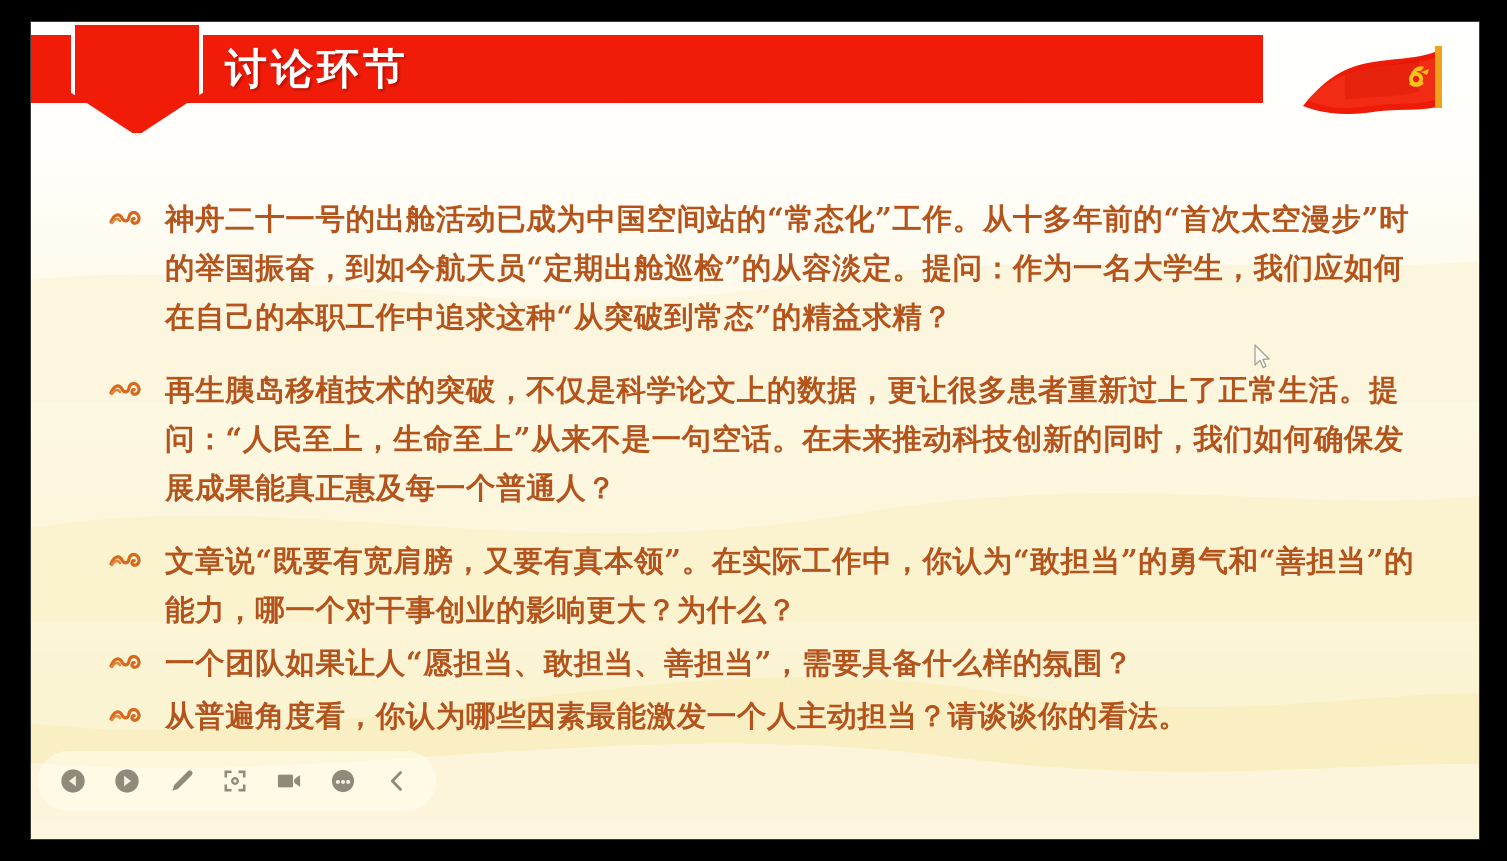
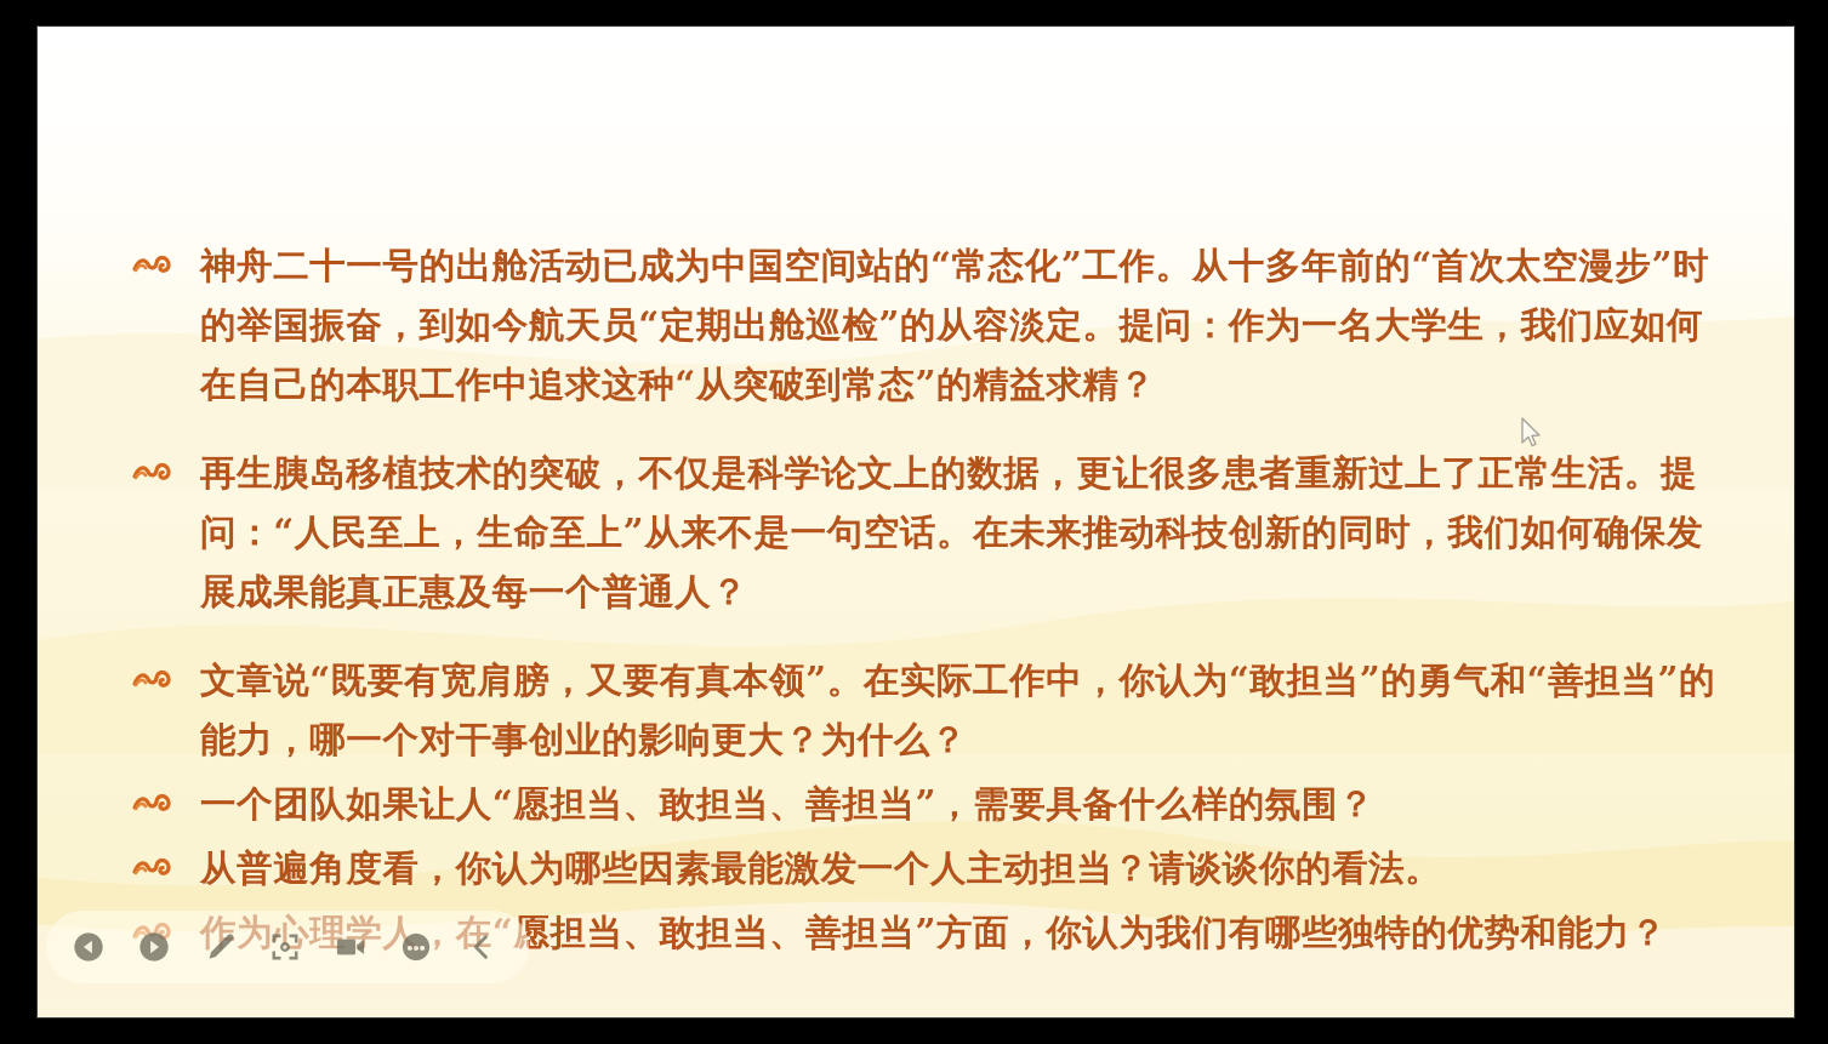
- 讨论环节
  神舟二十一号的出舱活动已成为中国空间站的“常态化”工作。从十多年前的“首次太空漫步”时的举国振奋，到如今航天员“定期出舱巡检”的从容淡定。提问：作为一名大学生，我们应如何在自己的本职工作中追求这种“从突破到常态”的精益求精？
  再生胰岛移植技术的突破，不仅是科学论文上的数据，更让很多患者重新过上了正常生活。提问：“人民至上，生命至上”从来不是一句空话。在未来推动科技创新的同时，我们如何确保发展成果能真正惠及每一个普通人？
  文章说“既要有宽肩膀，又要有真本领”。在实际工作中，你认为“敢担当”的勇气和“善担当”的能力，哪一个对干事创业的影响更大？为什么？
  一个团队如果让人“愿担当、敢担当、善担当”，需要具备什么样的氛围？
  从普遍角度看，你认为哪些因素最能激发一个人主动担当？请谈谈你的看法。
+ 作为心理学人，在“愿担当、敢担当、善担当”方面，你认为我们有哪些独特的优势和能力？
